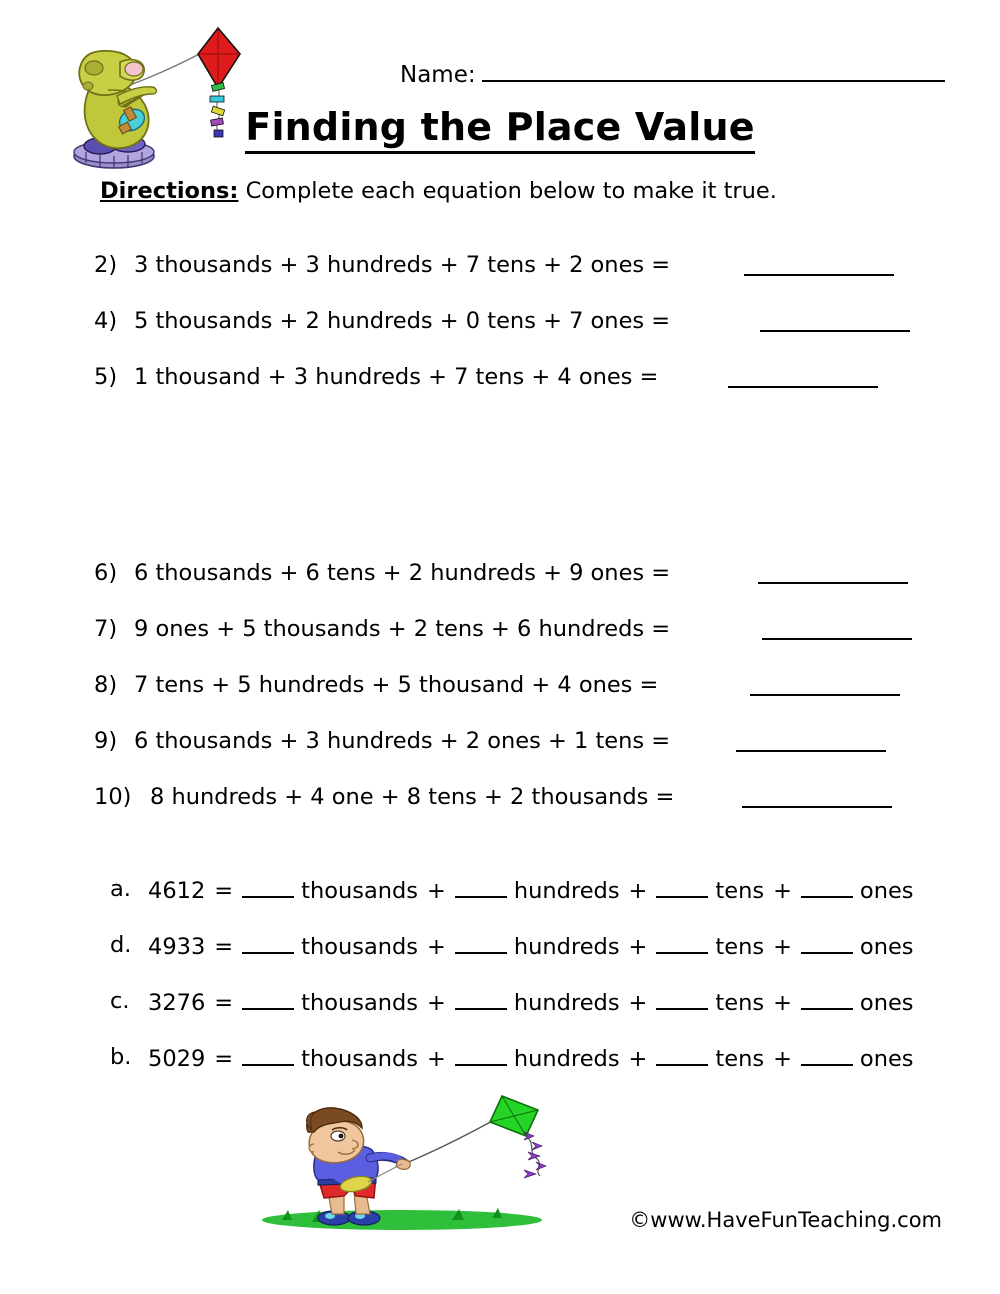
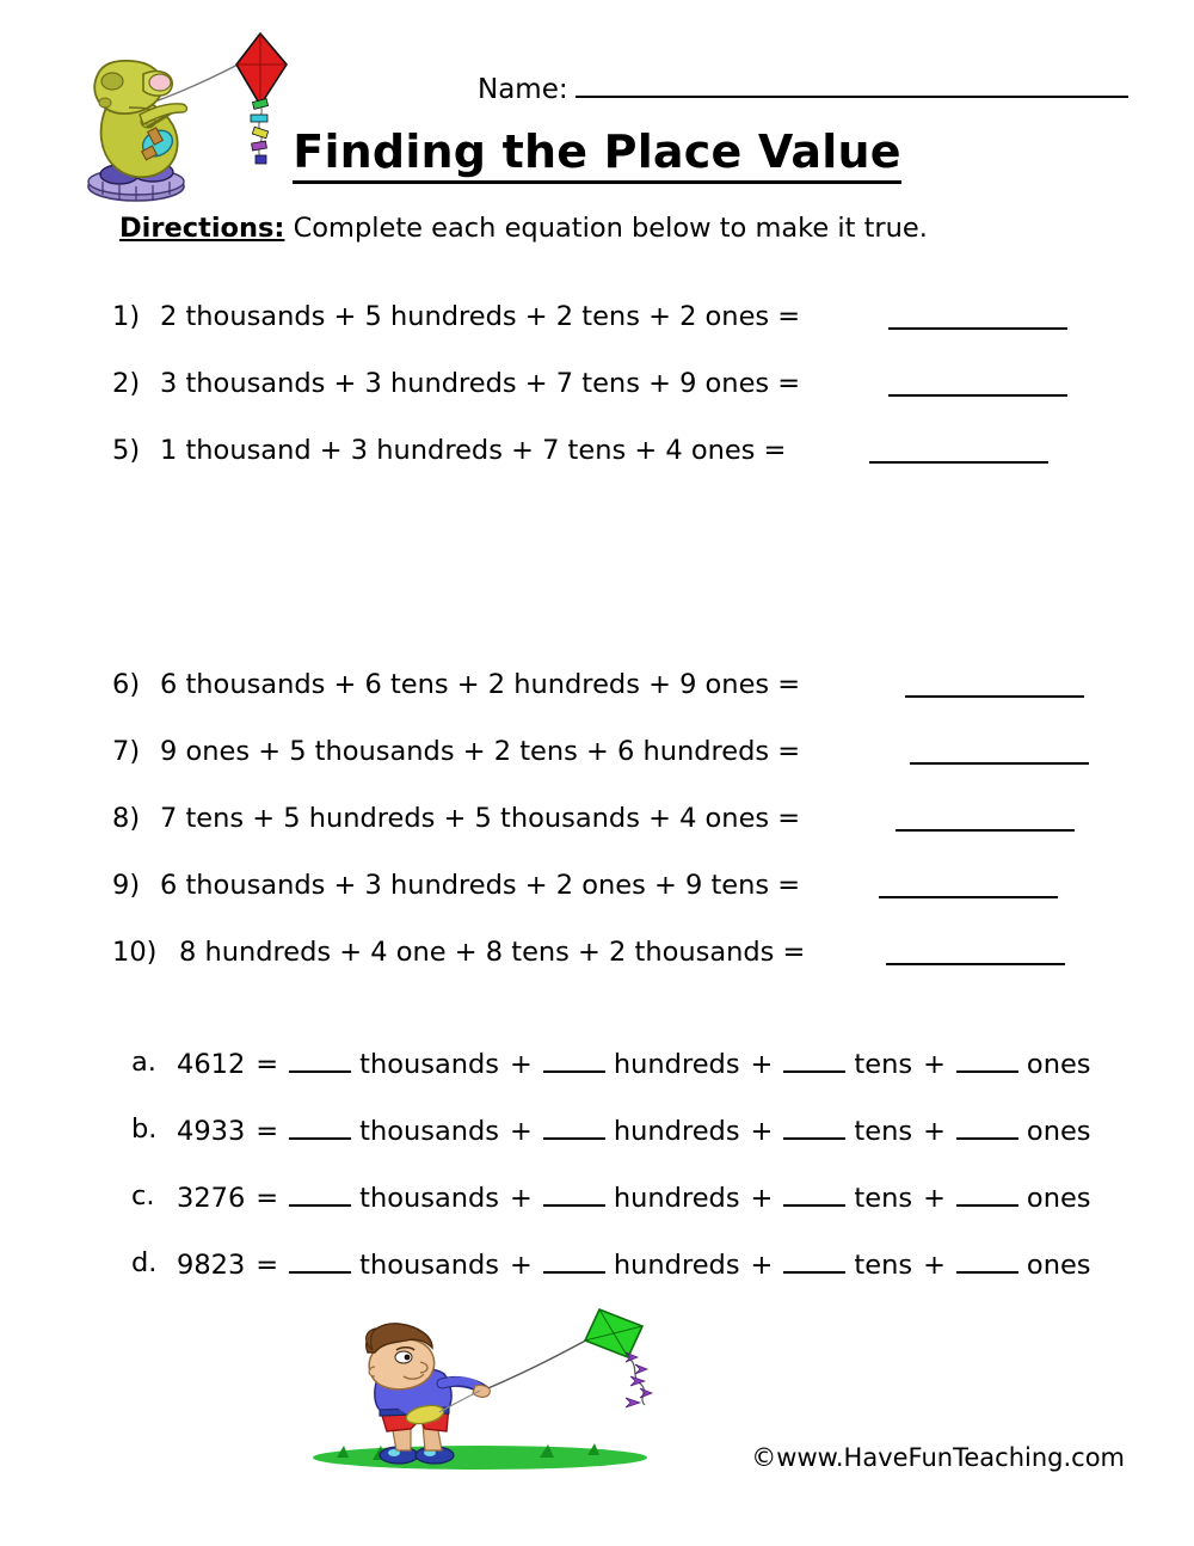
  Name:
  Finding the Place Value
  Directions: Complete each equation below to make it true.
+ 1)
+ 2 thousands + 5 hundreds + 2 tens + 2 ones =
  2)
- 3 thousands + 3 hundreds + 7 tens + 2 ones =
+ 3 thousands + 3 hundreds + 7 tens + 9 ones =
- 4)
- 5 thousands + 2 hundreds + 0 tens + 7 ones =
  5)
  1 thousand + 3 hundreds + 7 tens + 4 ones =
  6)
  6 thousands + 6 tens + 2 hundreds + 9 ones =
  7)
  9 ones + 5 thousands + 2 tens + 6 hundreds =
  8)
- 7 tens + 5 hundreds + 5 thousand + 4 ones =
+ 7 tens + 5 hundreds + 5 thousands + 4 ones =
  9)
- 6 thousands + 3 hundreds + 2 ones + 1 tens =
+ 6 thousands + 3 hundreds + 2 ones + 9 tens =
  10)
  8 hundreds + 4 one + 8 tens + 2 thousands =
  a.
  4612
  =
  thousands
  +
  hundreds
  +
  tens
  +
  ones
- d.
+ b.
  4933
  =
  thousands
  +
  hundreds
  +
  tens
  +
  ones
  c.
  3276
  =
  thousands
  +
  hundreds
  +
  tens
  +
  ones
- b.
+ d.
- 5029
+ 9823
  =
  thousands
  +
  hundreds
  +
  tens
  +
  ones
  ©www.HaveFunTeaching.com
